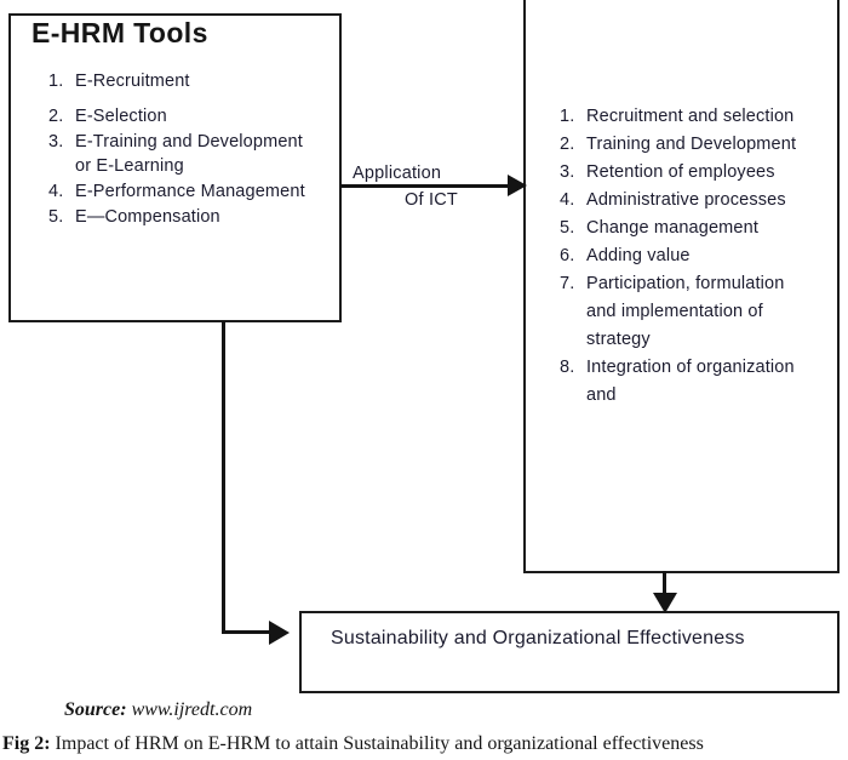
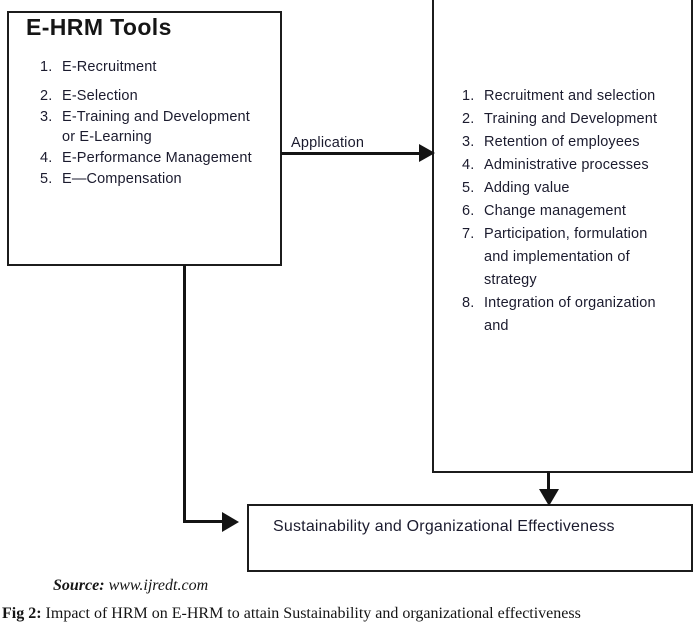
  E-HRM Tools
  1.
  E-Recruitment
  2.
  E-Selection
  3.
  E-Training and Development or E-Learning
  4.
  E-Performance Management
  5.
  E—Compensation
  1.
  Recruitment and selection
  2.
  Training and Development
  3.
  Retention of employees
  4.
  Administrative processes
  5.
- Change management
+ Adding value
  6.
- Adding value
+ Change management
  7.
  Participation, formulation and implementation of strategy
  8.
  Integration of organization and
  Sustainability and Organizational Effectiveness
  Application
- Of ICT
  Source: www.ijredt.com
  Fig 2: Impact of HRM on E-HRM to attain Sustainability and organizational effectiveness
